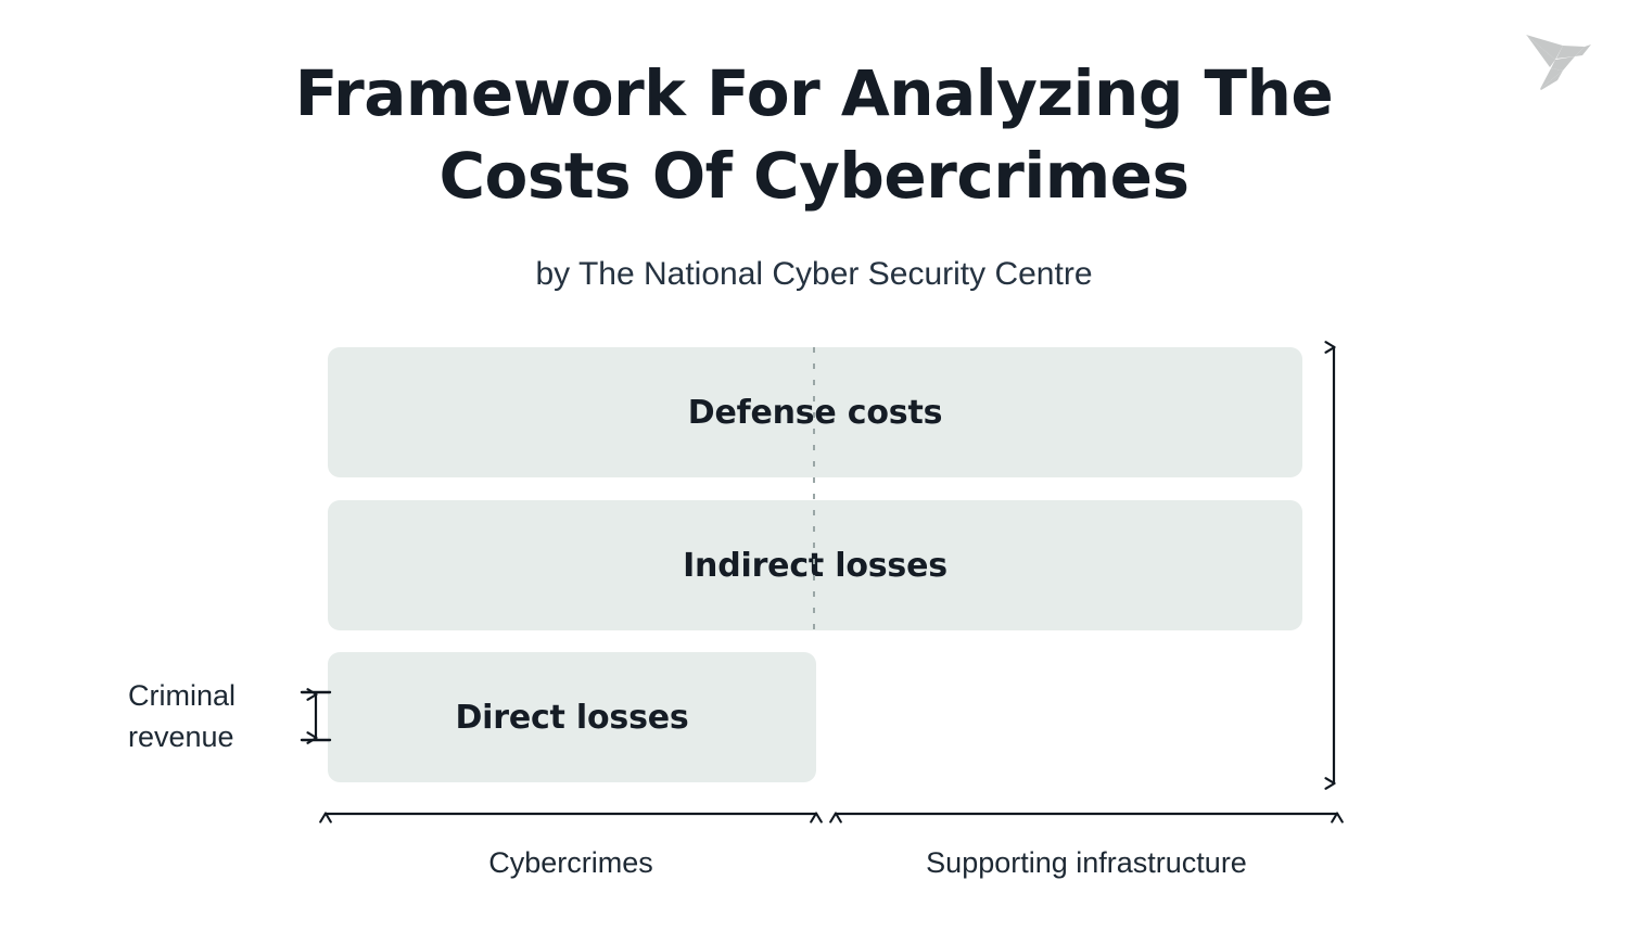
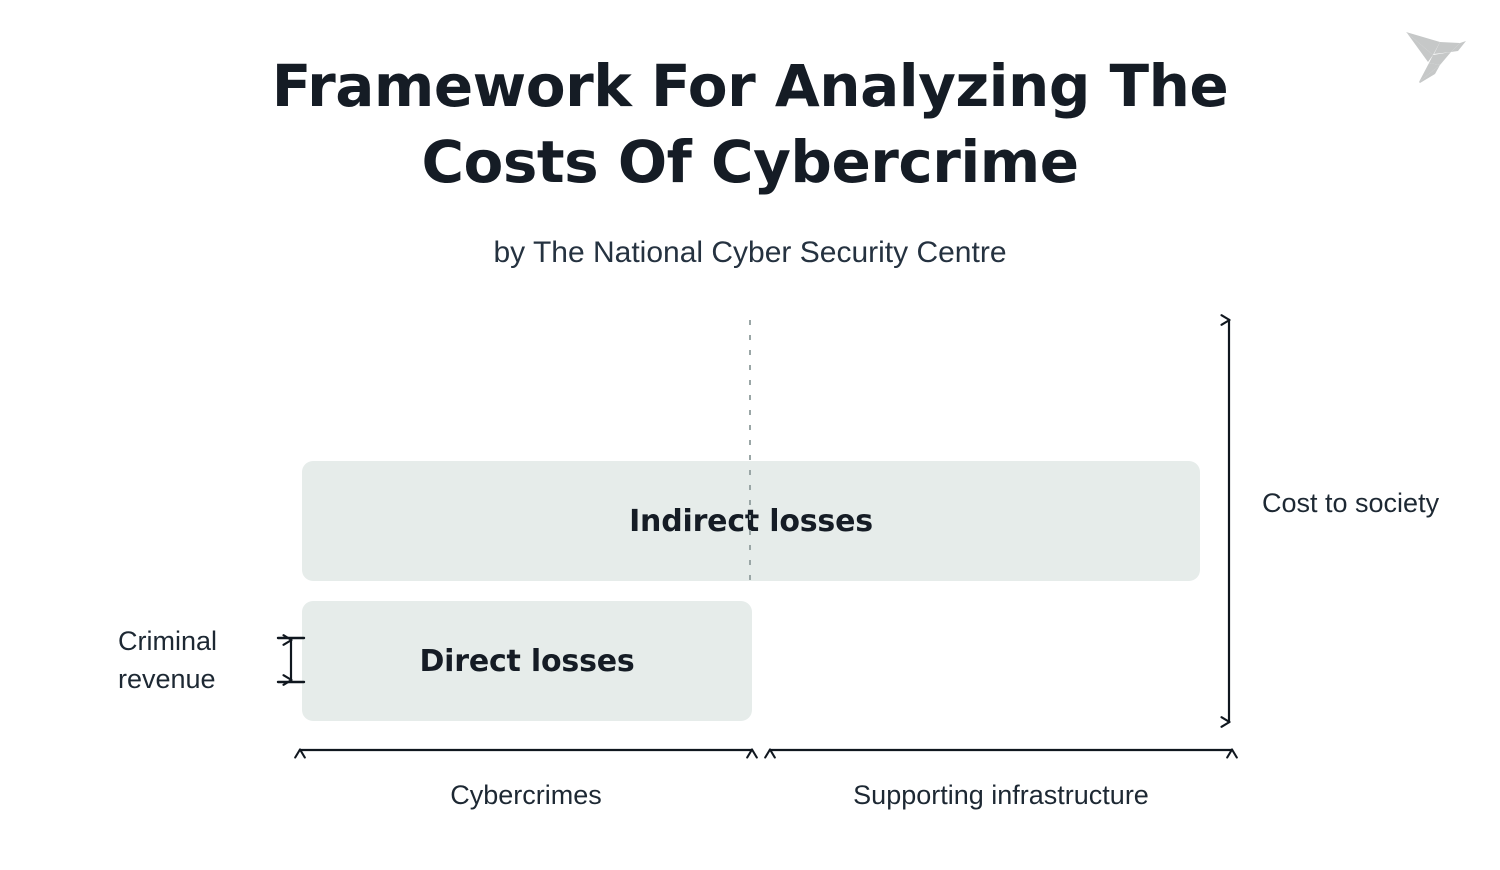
- Framework For Analyzing The Costs Of Cybercrimes
+ Framework For Analyzing The Costs Of Cybercrime
  by The National Cyber Security Centre
- Defense costs
  Indirect losses
  Direct losses
+ Cost to society
  Criminal revenue
  Cybercrimes
  Supporting infrastructure
